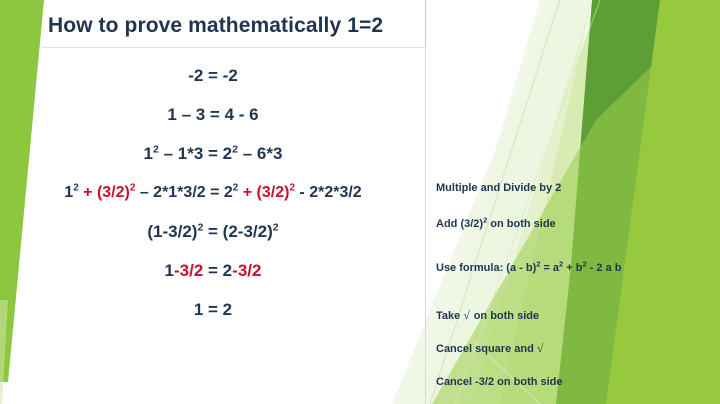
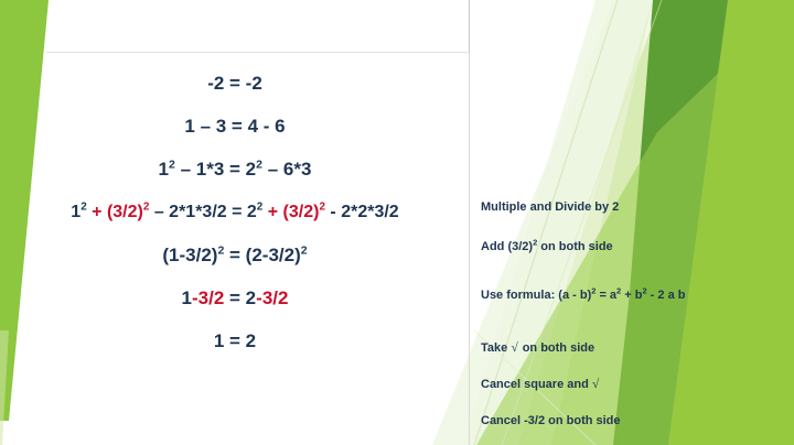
- How to prove mathematically 1=2
  -2 = -2
  1 – 3 = 4 - 6
  12 – 1*3 = 22 – 6*3
  12 + (3/2)2 – 2*1*3/2 = 22 + (3/2)2 - 2*2*3/2
  (1-3/2)2 = (2-3/2)2
  1-3/2 = 2-3/2
  1 = 2
  Multiple and Divide by 2
  Add (3/2)2 on both side
  Use formula: (a - b)2 = a2 + b2 - 2 a b
  Take √ on both side
  Cancel square and √
  Cancel -3/2 on both side
